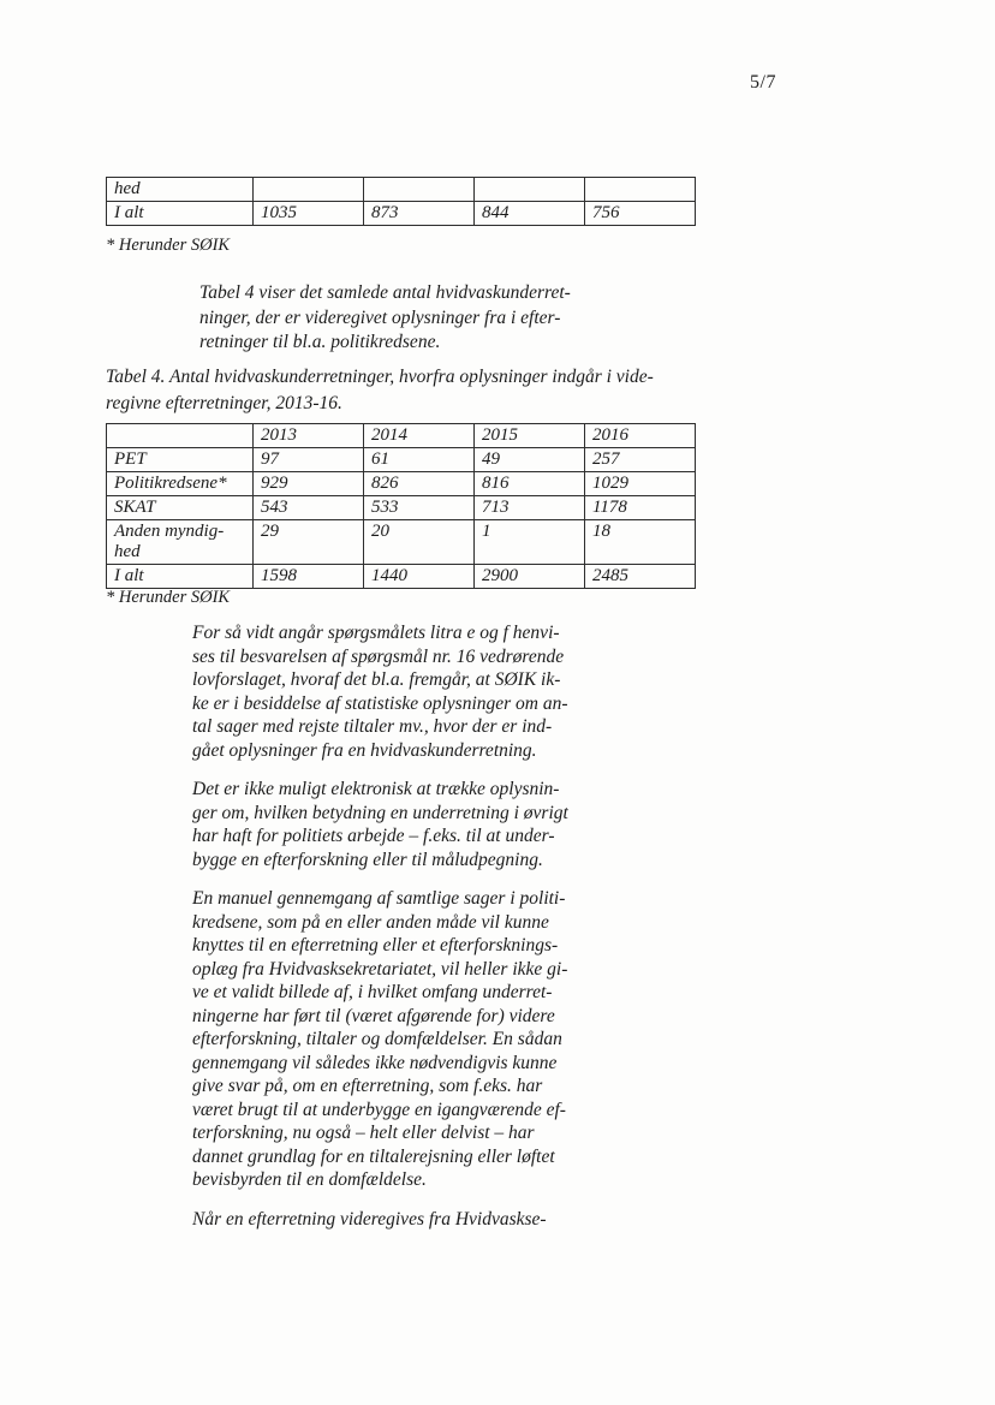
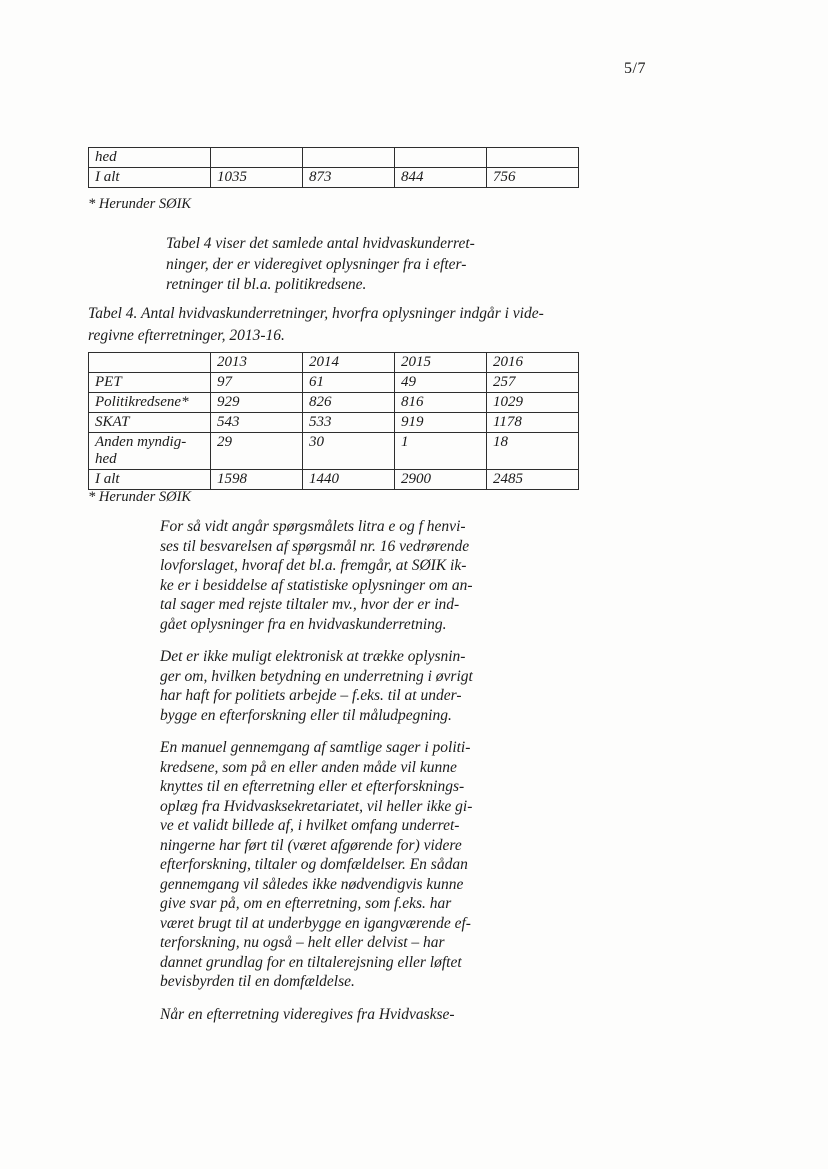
  5/7
  hed
  I alt	1035	873	844	756
  * Herunder SØIK
  Tabel 4 viser det samlede antal hvidvaskunderret-
  ninger, der er videregivet oplysninger fra i efter-
  retninger til bl.a. politikredsene.
  Tabel 4. Antal hvidvaskunderretninger, hvorfra oplysninger indgår i vide-
  regivne efterretninger, 2013-16.
  	2013	2014	2015	2016
  PET	97	61	49	257
  Politikredsene*	929	826	816	1029
- SKAT	543	533	713	1178
+ SKAT	543	533	919	1178
- Anden myndig- hed	29	20	1	18
+ Anden myndig- hed	29	30	1	18
  I alt	1598	1440	2900	2485
  * Herunder SØIK
  For så vidt angår spørgsmålets litra e og f henvi-
  ses til besvarelsen af spørgsmål nr. 16 vedrørende
  lovforslaget, hvoraf det bl.a. fremgår, at SØIK ik-
  ke er i besiddelse af statistiske oplysninger om an-
  tal sager med rejste tiltaler mv., hvor der er ind-
  gået oplysninger fra en hvidvaskunderretning.
  Det er ikke muligt elektronisk at trække oplysnin-
  ger om, hvilken betydning en underretning i øvrigt
  har haft for politiets arbejde – f.eks. til at under-
  bygge en efterforskning eller til måludpegning.
  En manuel gennemgang af samtlige sager i politi-
  kredsene, som på en eller anden måde vil kunne
  knyttes til en efterretning eller et efterforsknings-
  oplæg fra Hvidvasksekretariatet, vil heller ikke gi-
  ve et validt billede af, i hvilket omfang underret-
  ningerne har ført til (været afgørende for) videre
  efterforskning, tiltaler og domfældelser. En sådan
  gennemgang vil således ikke nødvendigvis kunne
  give svar på, om en efterretning, som f.eks. har
  været brugt til at underbygge en igangværende ef-
  terforskning, nu også – helt eller delvist – har
  dannet grundlag for en tiltalerejsning eller løftet
  bevisbyrden til en domfældelse.
  Når en efterretning videregives fra Hvidvaskse-
